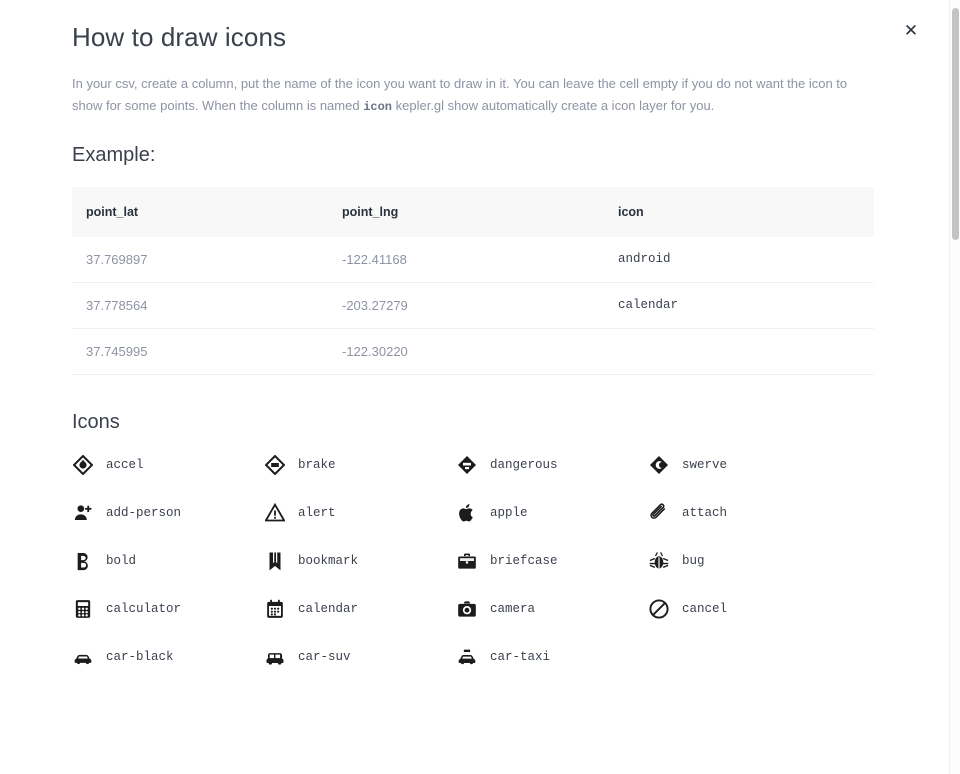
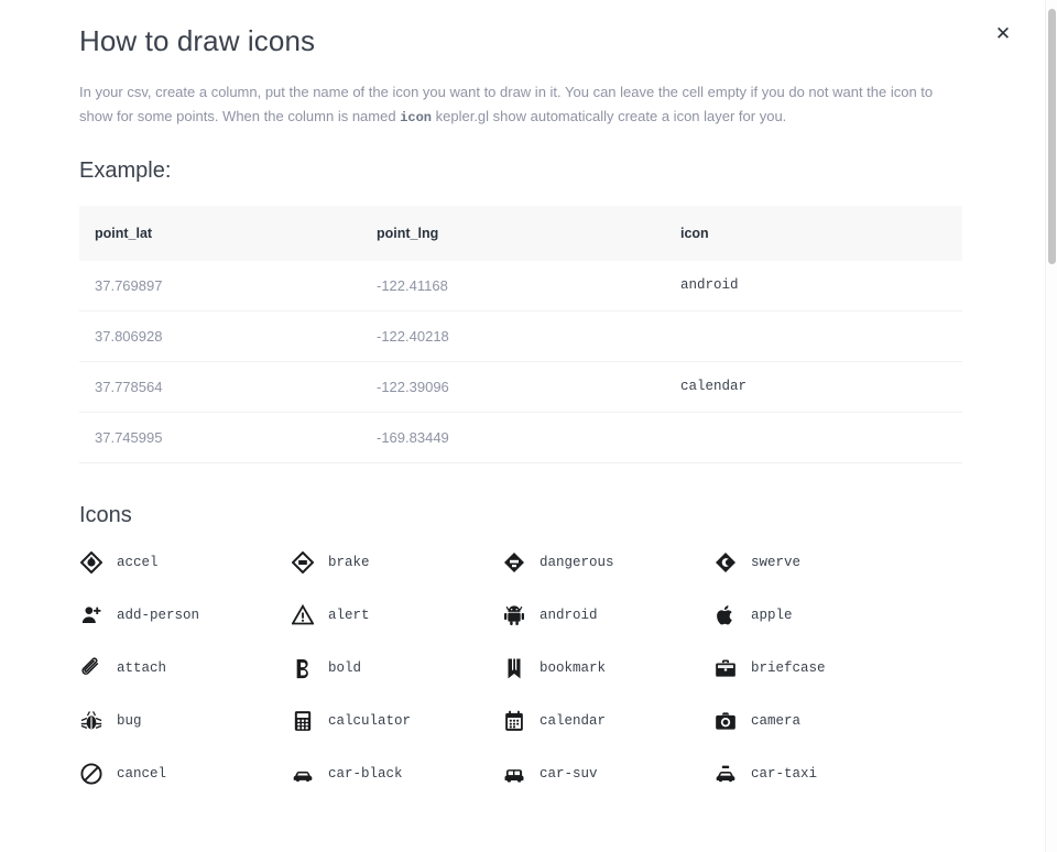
  ✕
  How to draw icons
  In your csv, create a column, put the name of the icon you want to draw in it. You can leave the cell empty if you do not want the icon to show for some points. When the column is named icon kepler.gl show automatically create a icon layer for you.
  Example:
  point_lat	point_lng	icon
  37.769897	-122.41168	android
+ 37.806928	-122.40218
- 37.778564	-203.27279	calendar
+ 37.778564	-122.39096	calendar
- 37.745995	-122.30220
+ 37.745995	-169.83449
  Icons
  accel
  brake
  dangerous
  swerve
  add-person
  alert
+ android
  apple
  attach
  bold
  bookmark
  briefcase
  bug
  calculator
  calendar
  camera
  cancel
  car-black
  car-suv
  car-taxi
